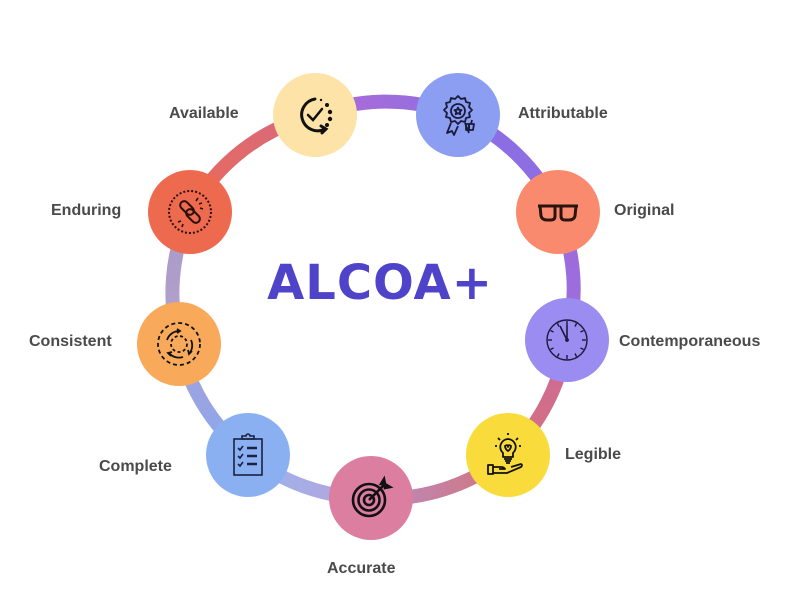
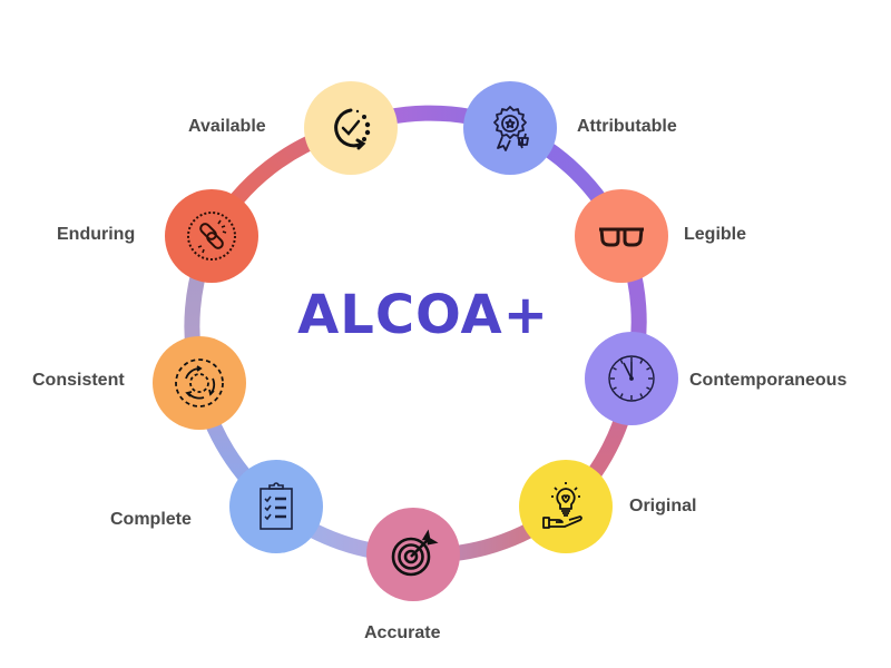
  ALCOA+
  Available
  Attributable
- Original
+ Legible
  Contemporaneous
- Legible
+ Original
  Accurate
  Complete
  Consistent
  Enduring
